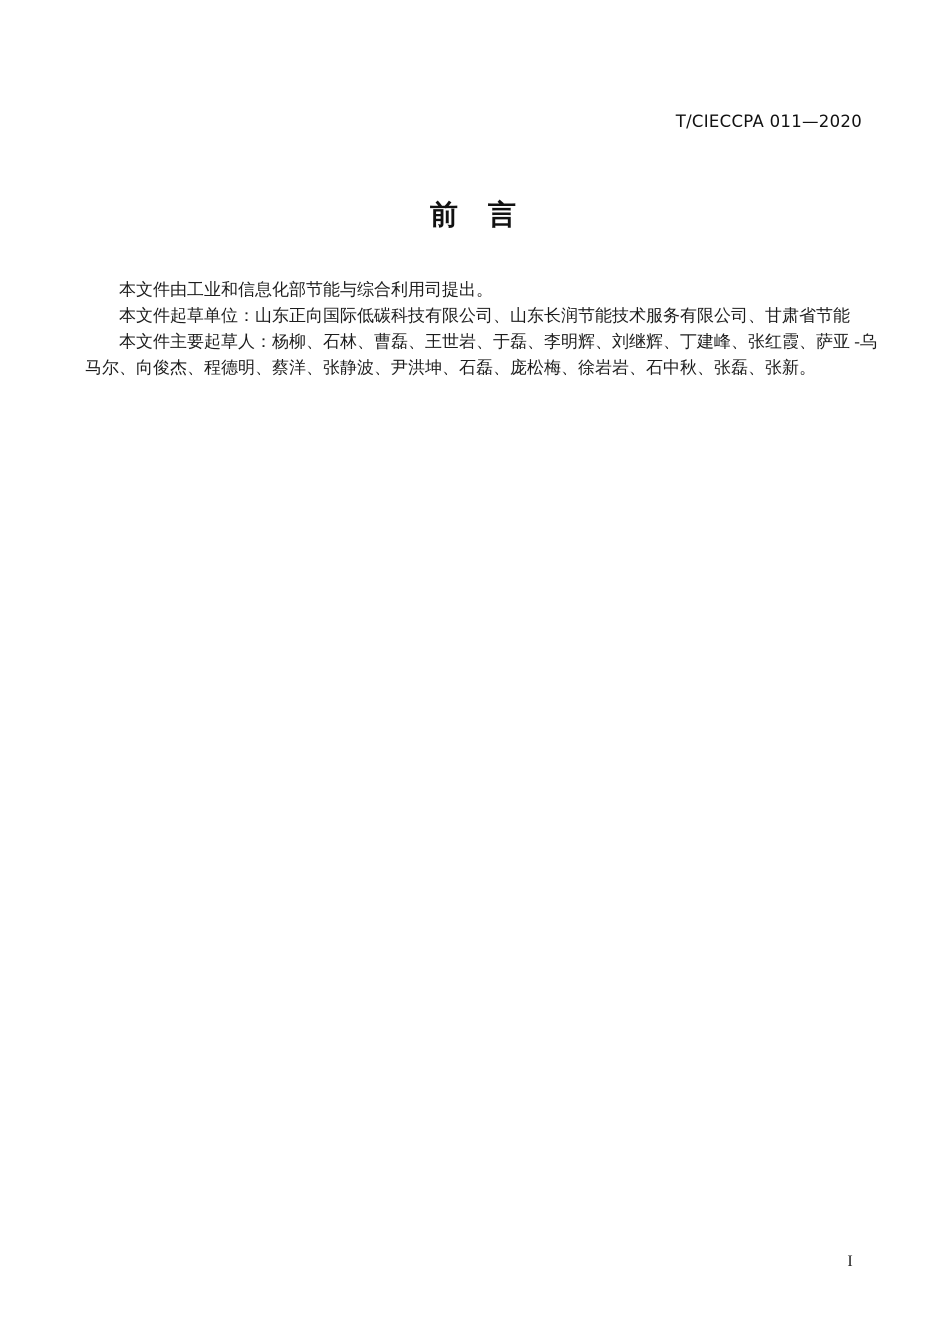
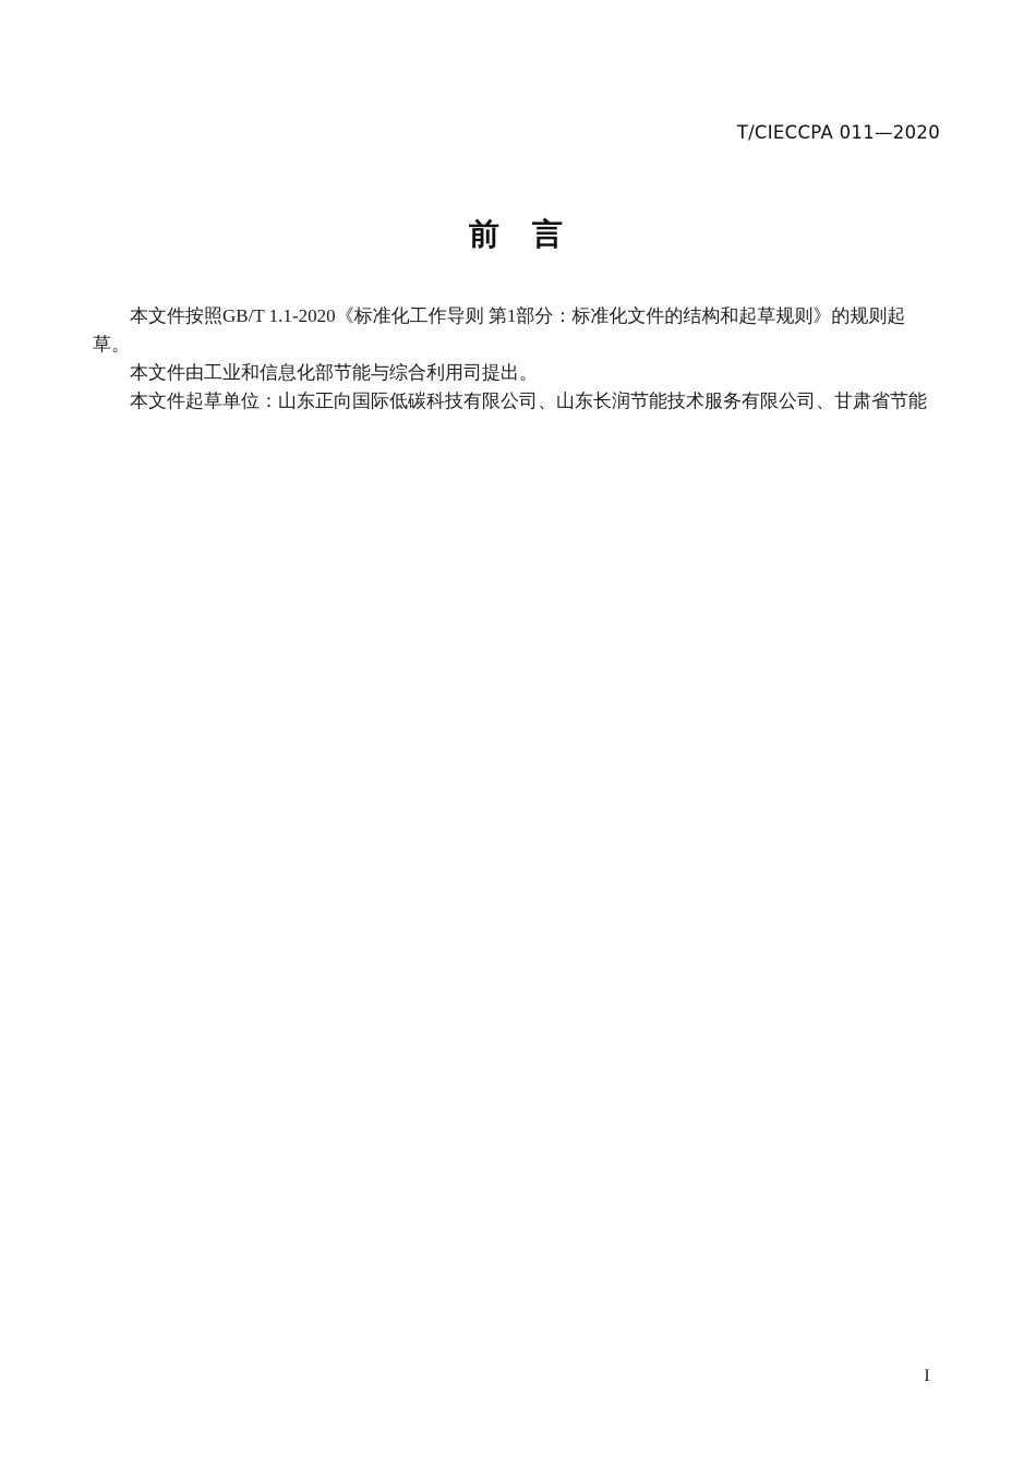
  T/CIECCPA 011—2020
  前 言
+ 本文件按照GB/T 1.1-2020《标准化工作导则 第1部分：标准化文件的结构和起草规则》的规则起
+ 草。
  本文件由工业和信息化部节能与综合利用司提出。
  本文件起草单位：山东正向国际低碳科技有限公司、山东长润节能技术服务有限公司、甘肃省节能
- 本文件主要起草人：杨柳、石林、曹磊、王世岩、于磊、李明辉、刘继辉、丁建峰、张红霞、萨亚 -乌
- 马尔、向俊杰、程德明、蔡洋、张静波、尹洪坤、石磊、庞松梅、徐岩岩、石中秋、张磊、张新。
  I
